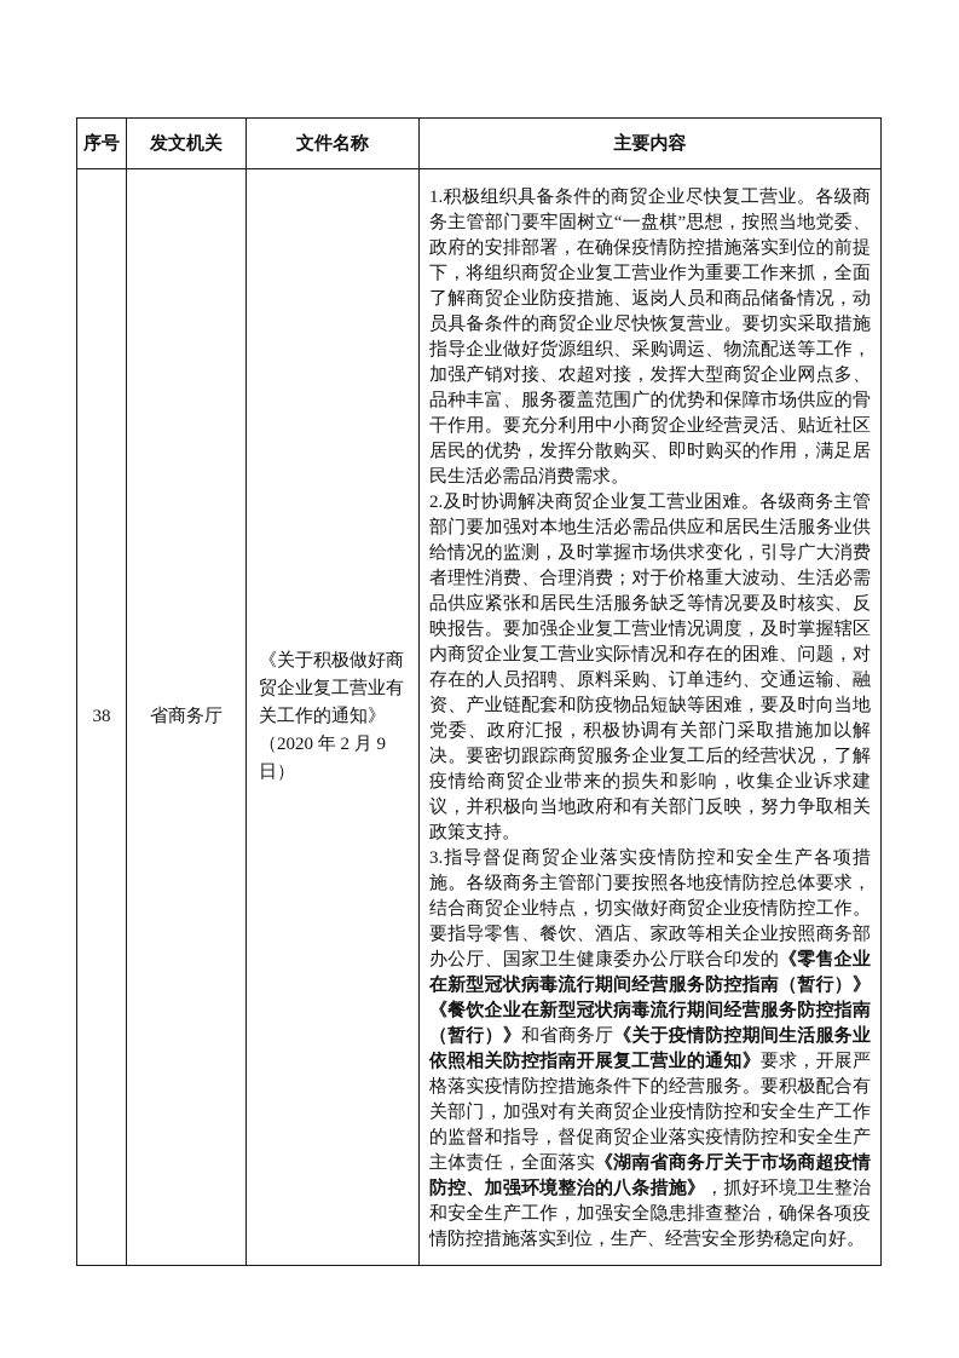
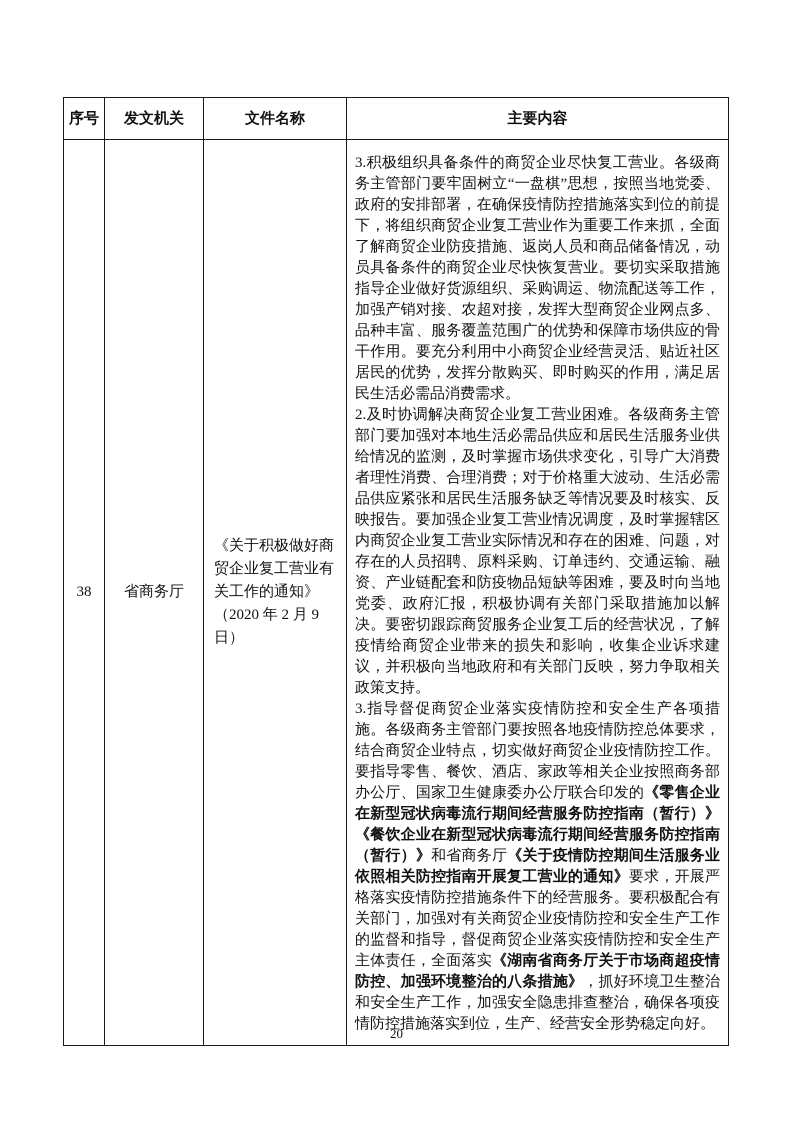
  序号	发文机关	文件名称	主要内容
- 38	省商务厅	《关于积极做好商贸企业复工营业有关工作的通知》（2020 年 2 月 9 日）	1.积极组织具备条件的商贸企业尽快复工营业。各级商务主管部门要牢固树立“一盘棋”思想，按照当地党委、政府的安排部署，在确保疫情防控措施落实到位的前提下，将组织商贸企业复工营业作为重要工作来抓，全面了解商贸企业防疫措施、返岗人员和商品储备情况，动员具备条件的商贸企业尽快恢复营业。要切实采取措施指导企业做好货源组织、采购调运、物流配送等工作，加强产销对接、农超对接，发挥大型商贸企业网点多、品种丰富、服务覆盖范围广的优势和保障市场供应的骨干作用。要充分利用中小商贸企业经营灵活、贴近社区居民的优势，发挥分散购买、即时购买的作用，满足居民生活必需品消费需求。2.及时协调解决商贸企业复工营业困难。各级商务主管部门要加强对本地生活必需品供应和居民生活服务业供给情况的监测，及时掌握市场供求变化，引导广大消费者理性消费、合理消费；对于价格重大波动、生活必需品供应紧张和居民生活服务缺乏等情况要及时核实、反映报告。要加强企业复工营业情况调度，及时掌握辖区内商贸企业复工营业实际情况和存在的困难、问题，对存在的人员招聘、原料采购、订单违约、交通运输、融资、产业链配套和防疫物品短缺等困难，要及时向当地党委、政府汇报，积极协调有关部门采取措施加以解决。要密切跟踪商贸服务企业复工后的经营状况，了解疫情给商贸企业带来的损失和影响，收集企业诉求建议，并积极向当地政府和有关部门反映，努力争取相关政策支持。3.指导督促商贸企业落实疫情防控和安全生产各项措施。各级商务主管部门要按照各地疫情防控总体要求，结合商贸企业特点，切实做好商贸企业疫情防控工作。要指导零售、餐饮、酒店、家政等相关企业按照商务部办公厅、国家卫生健康委办公厅联合印发的《零售企业在新型冠状病毒流行期间经营服务防控指南（暂行）》《餐饮企业在新型冠状病毒流行期间经营服务防控指南（暂行）》和省商务厅《关于疫情防控期间生活服务业依照相关防控指南开展复工营业的通知》要求，开展严格落实疫情防控措施条件下的经营服务。要积极配合有关部门，加强对有关商贸企业疫情防控和安全生产工作的监督和指导，督促商贸企业落实疫情防控和安全生产主体责任，全面落实《湖南省商务厅关于市场商超疫情防控、加强环境整治的八条措施》，抓好环境卫生整治和安全生产工作，加强安全隐患排查整治，确保各项疫情防控措施落实到位，生产、经营安全形势稳定向好。
+ 38	省商务厅	《关于积极做好商贸企业复工营业有关工作的通知》（2020 年 2 月 9 日）	3.积极组织具备条件的商贸企业尽快复工营业。各级商务主管部门要牢固树立“一盘棋”思想，按照当地党委、政府的安排部署，在确保疫情防控措施落实到位的前提下，将组织商贸企业复工营业作为重要工作来抓，全面了解商贸企业防疫措施、返岗人员和商品储备情况，动员具备条件的商贸企业尽快恢复营业。要切实采取措施指导企业做好货源组织、采购调运、物流配送等工作，加强产销对接、农超对接，发挥大型商贸企业网点多、品种丰富、服务覆盖范围广的优势和保障市场供应的骨干作用。要充分利用中小商贸企业经营灵活、贴近社区居民的优势，发挥分散购买、即时购买的作用，满足居民生活必需品消费需求。2.及时协调解决商贸企业复工营业困难。各级商务主管部门要加强对本地生活必需品供应和居民生活服务业供给情况的监测，及时掌握市场供求变化，引导广大消费者理性消费、合理消费；对于价格重大波动、生活必需品供应紧张和居民生活服务缺乏等情况要及时核实、反映报告。要加强企业复工营业情况调度，及时掌握辖区内商贸企业复工营业实际情况和存在的困难、问题，对存在的人员招聘、原料采购、订单违约、交通运输、融资、产业链配套和防疫物品短缺等困难，要及时向当地党委、政府汇报，积极协调有关部门采取措施加以解决。要密切跟踪商贸服务企业复工后的经营状况，了解疫情给商贸企业带来的损失和影响，收集企业诉求建议，并积极向当地政府和有关部门反映，努力争取相关政策支持。3.指导督促商贸企业落实疫情防控和安全生产各项措施。各级商务主管部门要按照各地疫情防控总体要求，结合商贸企业特点，切实做好商贸企业疫情防控工作。要指导零售、餐饮、酒店、家政等相关企业按照商务部办公厅、国家卫生健康委办公厅联合印发的《零售企业在新型冠状病毒流行期间经营服务防控指南（暂行）》《餐饮企业在新型冠状病毒流行期间经营服务防控指南（暂行）》和省商务厅《关于疫情防控期间生活服务业依照相关防控指南开展复工营业的通知》要求，开展严格落实疫情防控措施条件下的经营服务。要积极配合有关部门，加强对有关商贸企业疫情防控和安全生产工作的监督和指导，督促商贸企业落实疫情防控和安全生产主体责任，全面落实《湖南省商务厅关于市场商超疫情防控、加强环境整治的八条措施》，抓好环境卫生整治和安全生产工作，加强安全隐患排查整治，确保各项疫情防控措施落实到位，生产、经营安全形势稳定向好。
+ 20
